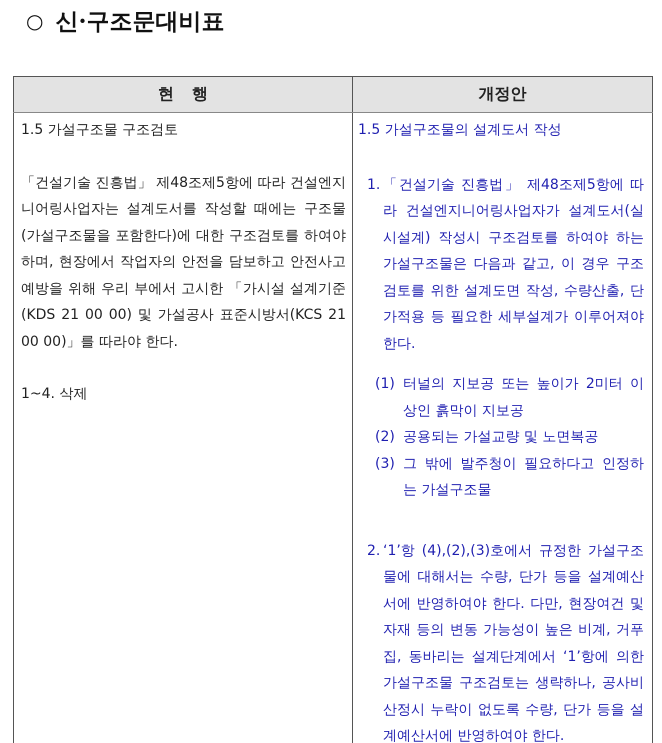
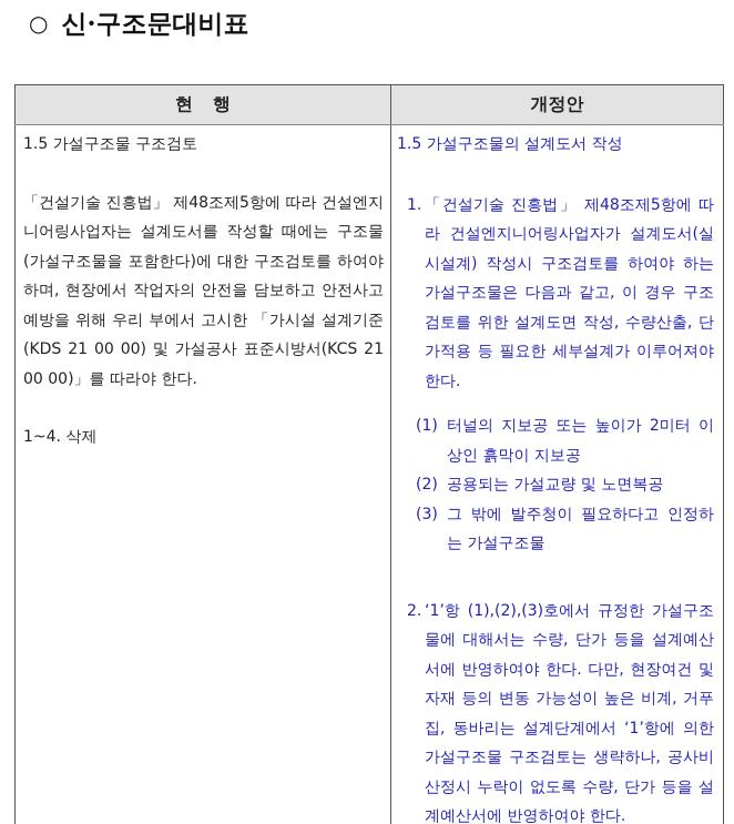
  ○ 신·구조문대비표
  현행	개정안
- 1.5 가설구조물 구조검토 「건설기술 진흥법」 제48조제5항에 따라 건설엔지니어링사업자는 설계도서를 작성할 때에는 구조물(가설구조물을 포함한다)에 대한 구조검토를 하여야 하며, 현장에서 작업자의 안전을 담보하고 안전사고 예방을 위해 우리 부에서 고시한 「가시설 설계기준(KDS 21 00 00) 및 가설공사 표준시방서(KCS 21 00 00)」를 따라야 한다. 1~4. 삭제	1.5 가설구조물의 설계도서 작성 1. 「건설기술 진흥법」 제48조제5항에 따라 건설엔지니어링사업자가 설계도서(실시설계) 작성시 구조검토를 하여야 하는 가설구조물은 다음과 같고, 이 경우 구조검토를 위한 설계도면 작성, 수량산출, 단가적용 등 필요한 세부설계가 이루어져야 한다. (1) 터널의 지보공 또는 높이가 2미터 이상인 흙막이 지보공 (2) 공용되는 가설교량 및 노면복공 (3) 그 밖에 발주청이 필요하다고 인정하는 가설구조물 2. ‘1’항 (4),(2),(3)호에서 규정한 가설구조물에 대해서는 수량, 단가 등을 설계예산서에 반영하여야 한다. 다만, 현장여건 및 자재 등의 변동 가능성이 높은 비계, 거푸집, 동바리는 설계단계에서 ‘1’항에 의한 가설구조물 구조검토는 생략하나, 공사비 산정시 누락이 없도록 수량, 단가 등을 설계예산서에 반영하여야 한다.
+ 1.5 가설구조물 구조검토 「건설기술 진흥법」 제48조제5항에 따라 건설엔지니어링사업자는 설계도서를 작성할 때에는 구조물(가설구조물을 포함한다)에 대한 구조검토를 하여야 하며, 현장에서 작업자의 안전을 담보하고 안전사고 예방을 위해 우리 부에서 고시한 「가시설 설계기준(KDS 21 00 00) 및 가설공사 표준시방서(KCS 21 00 00)」를 따라야 한다. 1~4. 삭제	1.5 가설구조물의 설계도서 작성 1. 「건설기술 진흥법」 제48조제5항에 따라 건설엔지니어링사업자가 설계도서(실시설계) 작성시 구조검토를 하여야 하는 가설구조물은 다음과 같고, 이 경우 구조검토를 위한 설계도면 작성, 수량산출, 단가적용 등 필요한 세부설계가 이루어져야 한다. (1) 터널의 지보공 또는 높이가 2미터 이상인 흙막이 지보공 (2) 공용되는 가설교량 및 노면복공 (3) 그 밖에 발주청이 필요하다고 인정하는 가설구조물 2. ‘1’항 (1),(2),(3)호에서 규정한 가설구조물에 대해서는 수량, 단가 등을 설계예산서에 반영하여야 한다. 다만, 현장여건 및 자재 등의 변동 가능성이 높은 비계, 거푸집, 동바리는 설계단계에서 ‘1’항에 의한 가설구조물 구조검토는 생략하나, 공사비 산정시 누락이 없도록 수량, 단가 등을 설계예산서에 반영하여야 한다.
